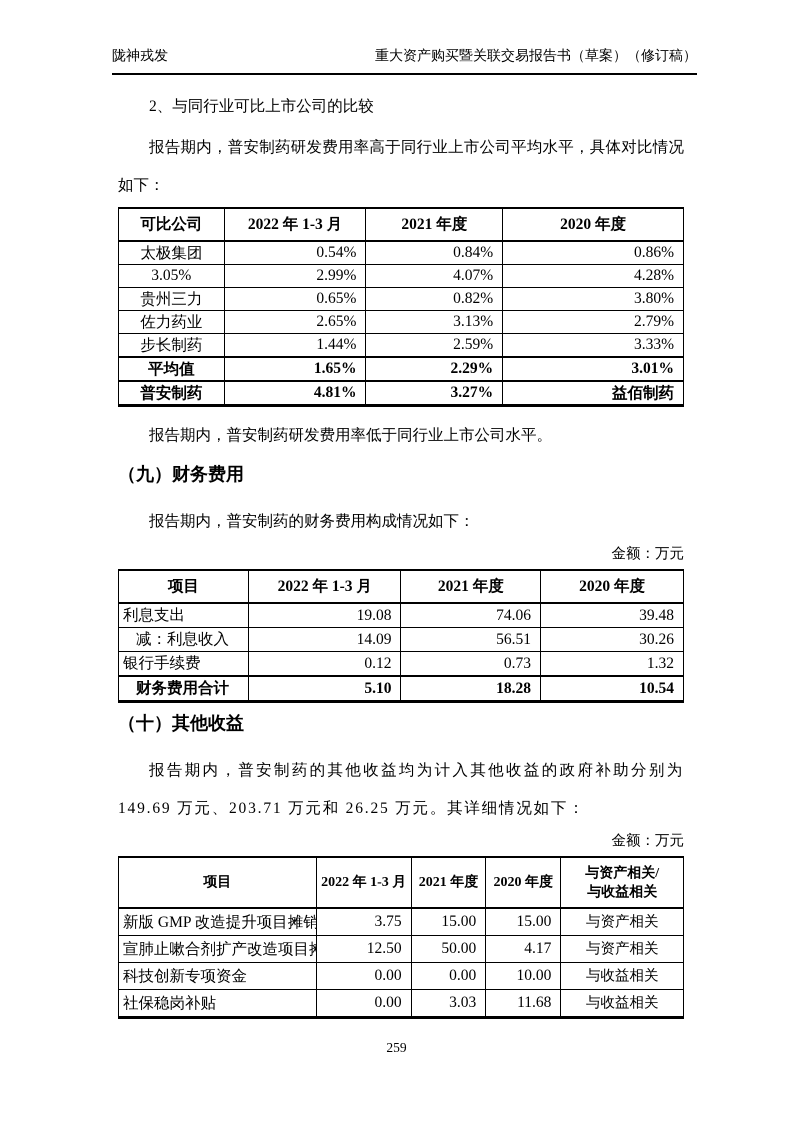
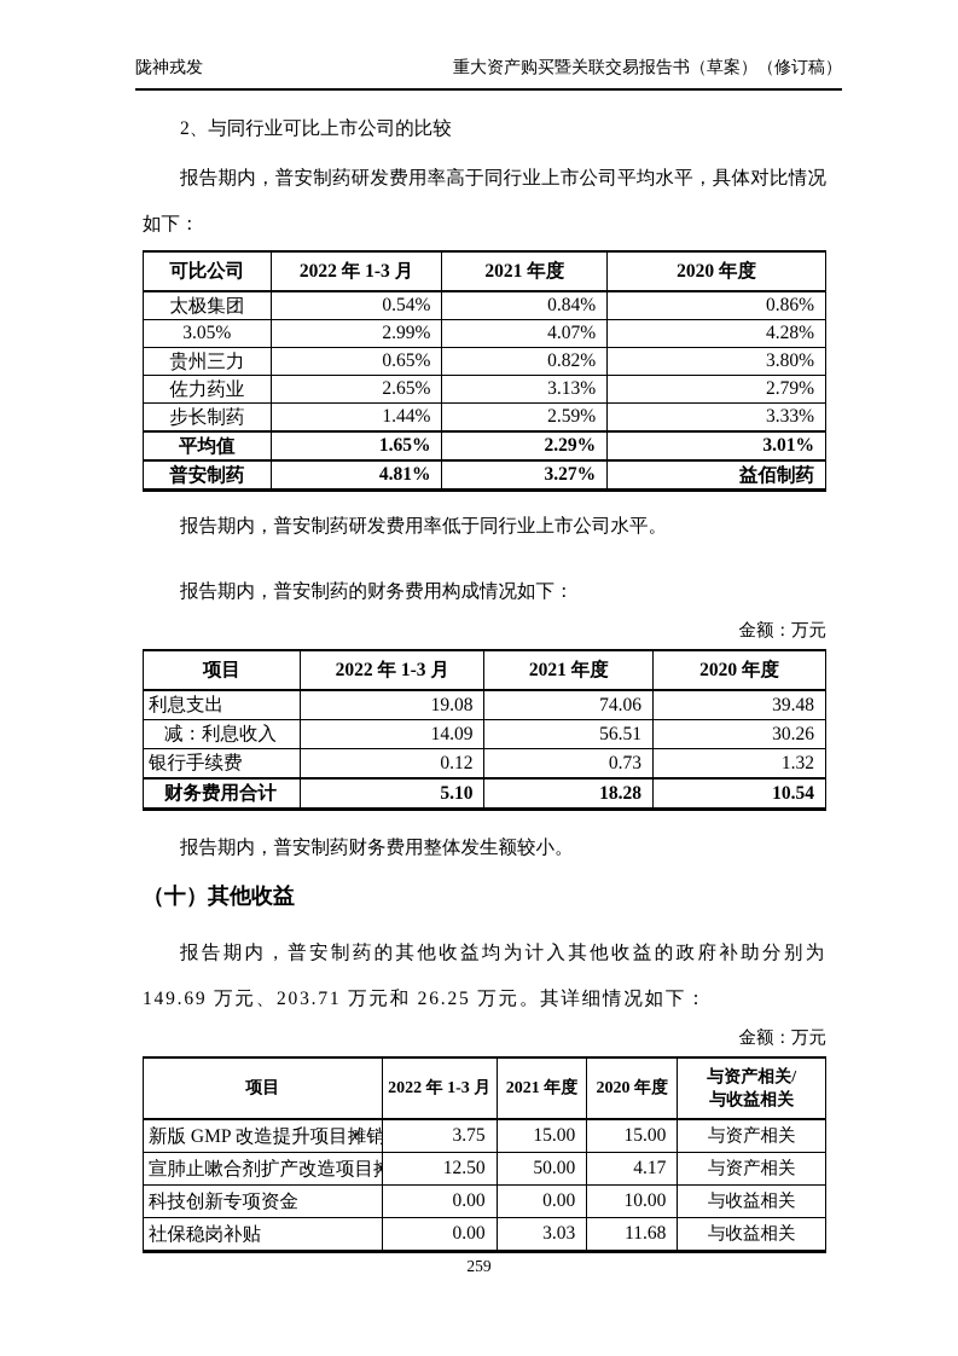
  陇神戎发
  重大资产购买暨关联交易报告书（草案）（修订稿）
  2、与同行业可比上市公司的比较
  报告期内，普安制药研发费用率高于同行业上市公司平均水平，具体对比情况如下：
  可比公司	2022 年 1-3 月	2021 年度	2020 年度
  太极集团	0.54%	0.84%	0.86%
  3.05%	2.99%	4.07%	4.28%
  贵州三力	0.65%	0.82%	3.80%
  佐力药业	2.65%	3.13%	2.79%
  步长制药	1.44%	2.59%	3.33%
  平均值	1.65%	2.29%	3.01%
  普安制药	4.81%	3.27%	益佰制药
  报告期内，普安制药研发费用率低于同行业上市公司水平。
- （九）财务费用
  报告期内，普安制药的财务费用构成情况如下：
  金额：万元
  项目	2022 年 1-3 月	2021 年度	2020 年度
  利息支出	19.08	74.06	39.48
  减：利息收入	14.09	56.51	30.26
  银行手续费	0.12	0.73	1.32
  财务费用合计	5.10	18.28	10.54
+ 报告期内，普安制药财务费用整体发生额较小。
  （十）其他收益
  报告期内，普安制药的其他收益均为计入其他收益的政府补助分别为 149.69 万元、203.71 万元和 26.25 万元。其详细情况如下：
  金额：万元
  项目	2022 年 1-3 月	2021 年度	2020 年度	与资产相关/ 与收益相关
  新版 GMP 改造提升项目摊销	3.75	15.00	15.00	与资产相关
  宣肺止嗽合剂扩产改造项目	12.50	50.00	4.17	与资产相关
  科技创新专项资金	0.00	0.00	10.00	与收益相关
  社保稳岗补贴	0.00	3.03	11.68	与收益相关
  259
